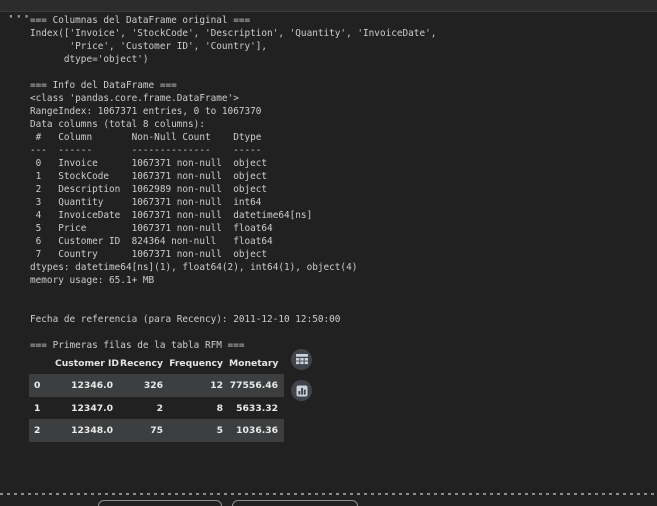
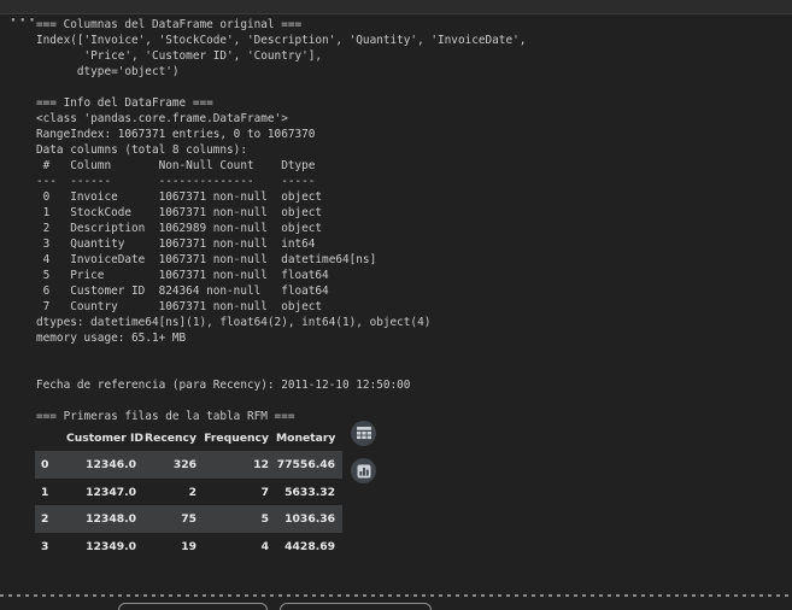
  ···
  === Columnas del DataFrame original ===
  Index(['Invoice', 'StockCode', 'Description', 'Quantity', 'InvoiceDate',
  'Price', 'Customer ID', 'Country'],
  dtype='object')
  === Info del DataFrame ===
  <class 'pandas.core.frame.DataFrame'>
  RangeIndex: 1067371 entries, 0 to 1067370
  Data columns (total 8 columns):
  # Column Non-Null Count Dtype
  --- ------ -------------- -----
  0 Invoice 1067371 non-null object
  1 StockCode 1067371 non-null object
  2 Description 1062989 non-null object
  3 Quantity 1067371 non-null int64
  4 InvoiceDate 1067371 non-null datetime64[ns]
  5 Price 1067371 non-null float64
  6 Customer ID 824364 non-null float64
  7 Country 1067371 non-null object
  dtypes: datetime64[ns](1), float64(2), int64(1), object(4)
  memory usage: 65.1+ MB
  Fecha de referencia (para Recency): 2011-12-10 12:50:00
  === Primeras filas de la tabla RFM ===
  	Customer ID	Recency	Frequency	Monetary
  0	12346.0	326	12	77556.46
- 1	12347.0	2	8	5633.32
+ 1	12347.0	2	7	5633.32
  2	12348.0	75	5	1036.36
+ 3	12349.0	19	4	4428.69
